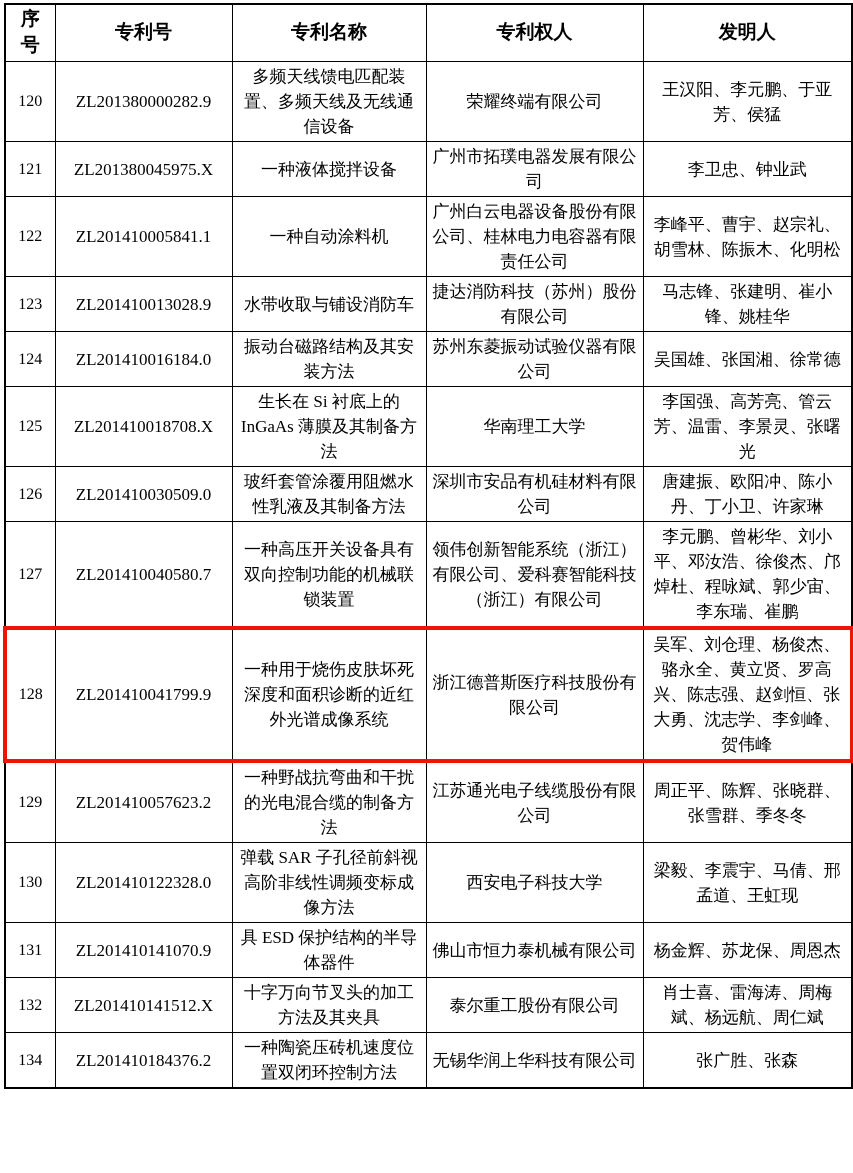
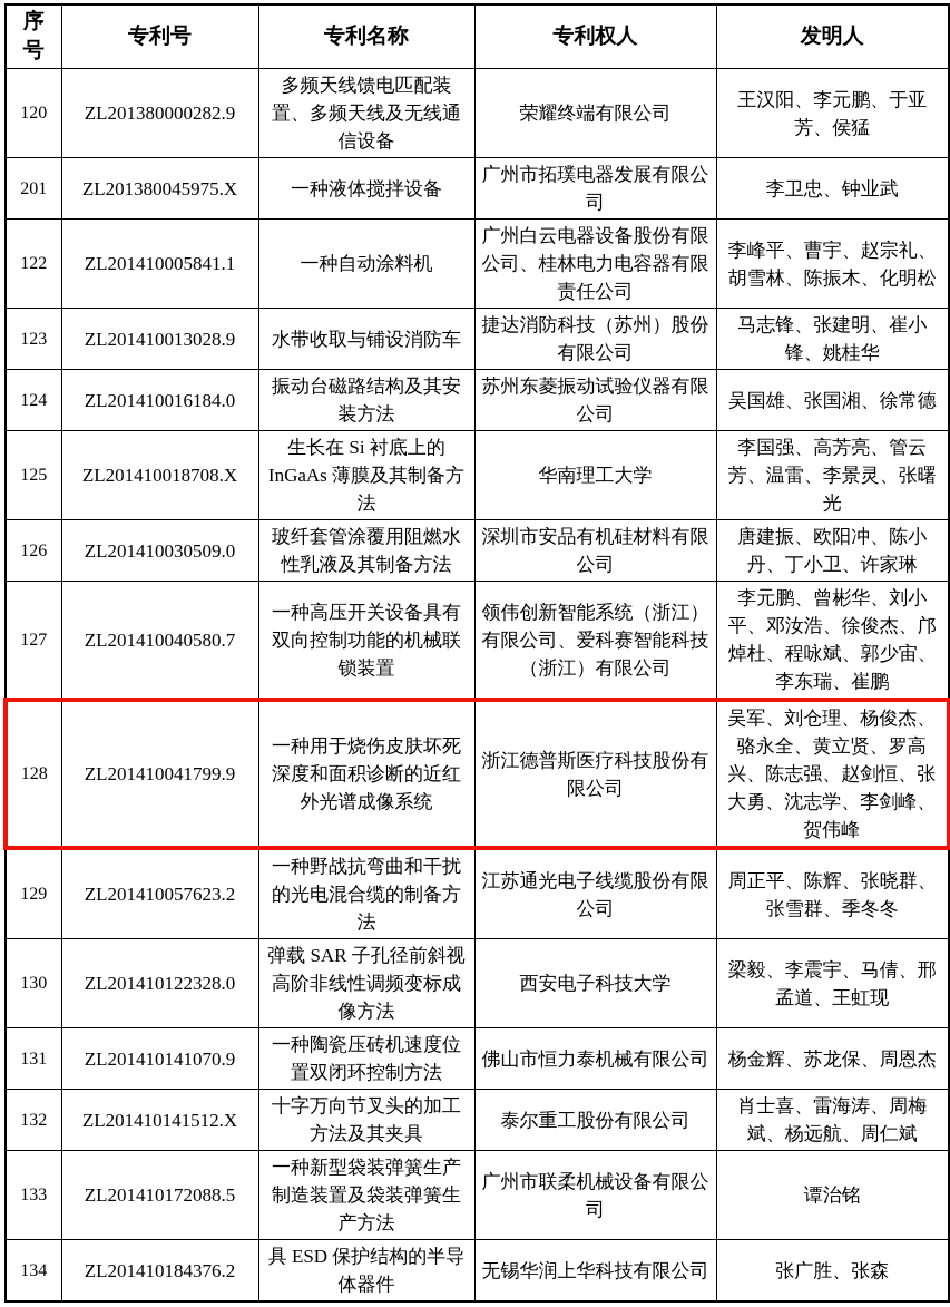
  序 号	专利号	专利名称	专利权人	发明人
  120	ZL201380000282.9	多频天线馈电匹配装置、多频天线及无线通信设备	荣耀终端有限公司	王汉阳、李元鹏、于亚芳、侯猛
- 121	ZL201380045975.X	一种液体搅拌设备	广州市拓璞电器发展有限公司	李卫忠、钟业武
+ 201	ZL201380045975.X	一种液体搅拌设备	广州市拓璞电器发展有限公司	李卫忠、钟业武
  122	ZL201410005841.1	一种自动涂料机	广州白云电器设备股份有限公司、桂林电力电容器有限责任公司	李峰平、曹宇、赵宗礼、胡雪林、陈振木、化明松
  123	ZL201410013028.9	水带收取与铺设消防车	捷达消防科技（苏州）股份有限公司	马志锋、张建明、崔小锋、姚桂华
  124	ZL201410016184.0	振动台磁路结构及其安装方法	苏州东菱振动试验仪器有限公司	吴国雄、张国湘、徐常德
  125	ZL201410018708.X	生长在 Si 衬底上的 InGaAs 薄膜及其制备方法	华南理工大学	李国强、高芳亮、管云芳、温雷、李景灵、张曙光
  126	ZL201410030509.0	玻纤套管涂覆用阻燃水性乳液及其制备方法	深圳市安品有机硅材料有限公司	唐建振、欧阳冲、陈小丹、丁小卫、许家琳
  127	ZL201410040580.7	一种高压开关设备具有双向控制功能的机械联锁装置	领伟创新智能系统（浙江）有限公司、爱科赛智能科技（浙江）有限公司	李元鹏、曾彬华、刘小平、邓汝浩、徐俊杰、邝焯杜、程咏斌、郭少宙、李东瑞、崔鹏
  128	ZL201410041799.9	一种用于烧伤皮肤坏死深度和面积诊断的近红外光谱成像系统	浙江德普斯医疗科技股份有限公司	吴军、刘仓理、杨俊杰、骆永全、黄立贤、罗高兴、陈志强、赵剑恒、张大勇、沈志学、李剑峰、贺伟峰
  129	ZL201410057623.2	一种野战抗弯曲和干扰的光电混合缆的制备方法	江苏通光电子线缆股份有限公司	周正平、陈辉、张晓群、张雪群、季冬冬
  130	ZL201410122328.0	弹载 SAR 子孔径前斜视高阶非线性调频变标成像方法	西安电子科技大学	梁毅、李震宇、马倩、邢孟道、王虹现
- 131	ZL201410141070.9	具 ESD 保护结构的半导体器件	佛山市恒力泰机械有限公司	杨金辉、苏龙保、周恩杰
+ 131	ZL201410141070.9	一种陶瓷压砖机速度位置双闭环控制方法	佛山市恒力泰机械有限公司	杨金辉、苏龙保、周恩杰
  132	ZL201410141512.X	十字万向节叉头的加工方法及其夹具	泰尔重工股份有限公司	肖士喜、雷海涛、周梅斌、杨远航、周仁斌
+ 133	ZL201410172088.5	一种新型袋装弹簧生产制造装置及袋装弹簧生产方法	广州市联柔机械设备有限公司	谭治铭
- 134	ZL201410184376.2	一种陶瓷压砖机速度位置双闭环控制方法	无锡华润上华科技有限公司	张广胜、张森
+ 134	ZL201410184376.2	具 ESD 保护结构的半导体器件	无锡华润上华科技有限公司	张广胜、张森
